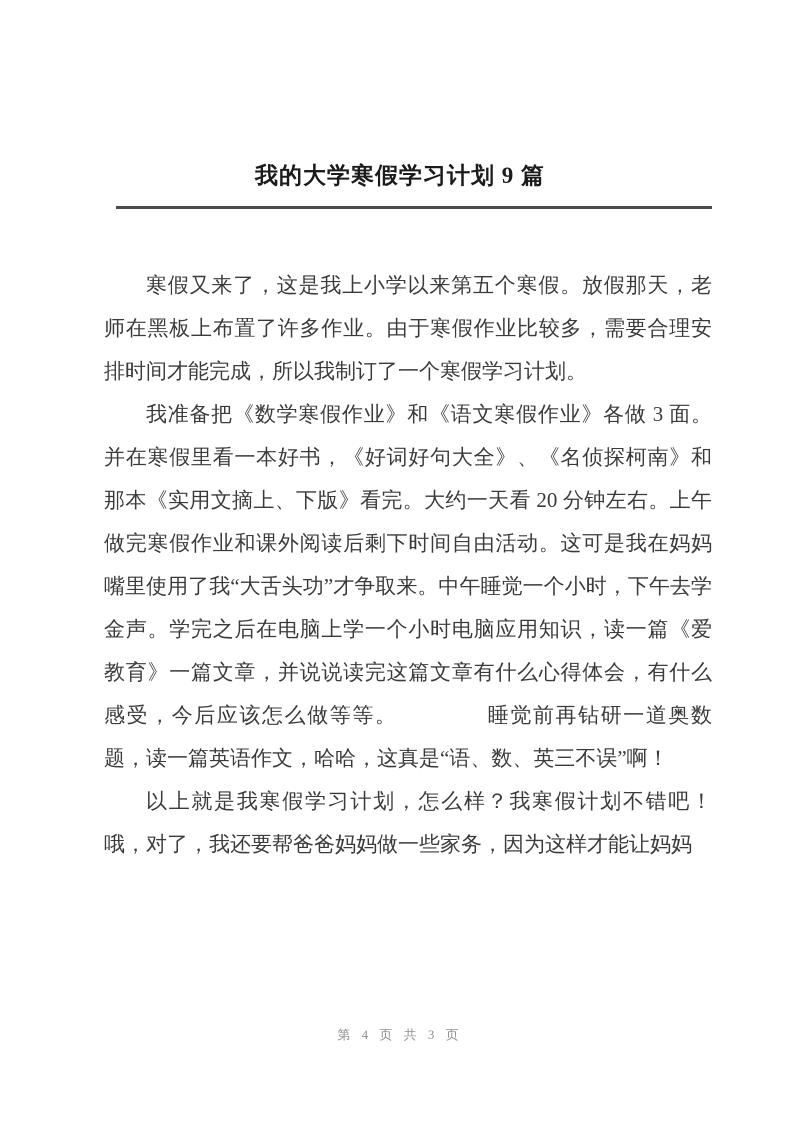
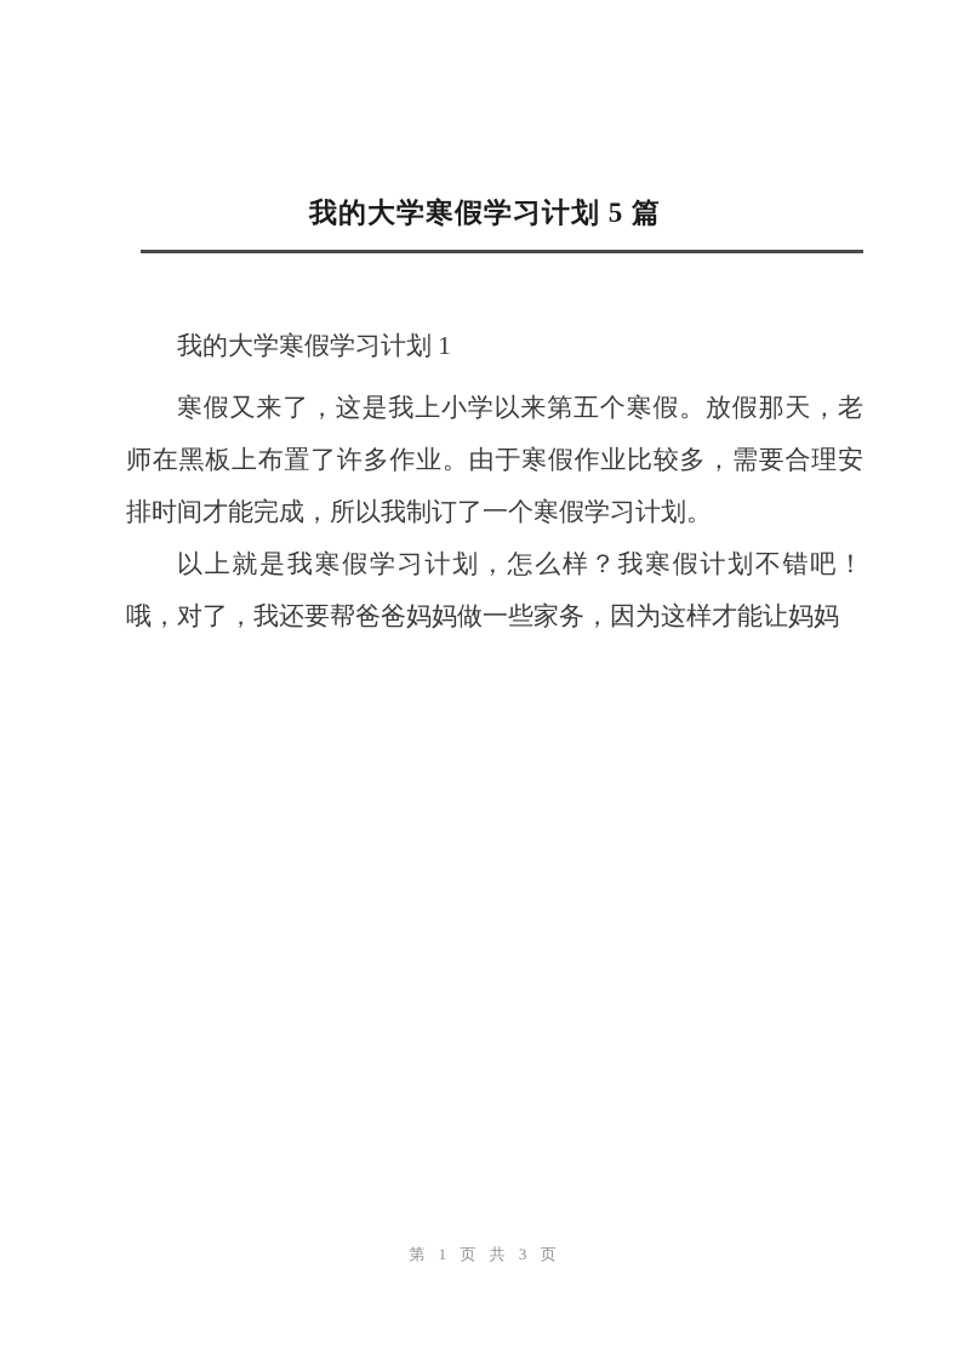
- 我的大学寒假学习计划 9 篇
+ 我的大学寒假学习计划 5 篇
+ 我的大学寒假学习计划 1
  寒假又来了，这是我上小学以来第五个寒假。放假那天，老师在黑板上布置了许多作业。由于寒假作业比较多，需要合理安排时间才能完成，所以我制订了一个寒假学习计划。
- 我准备把《数学寒假作业》和《语文寒假作业》各做 3 面。并在寒假里看一本好书，《好词好句大全》、《名侦探柯南》和那本《实用文摘上、下版》看完。大约一天看 20 分钟左右。上午做完寒假作业和课外阅读后剩下时间自由活动。这可是我在妈妈嘴里使用了我“大舌头功”才争取来。中午睡觉一个小时，下午去学金声。学完之后在电脑上学一个小时电脑应用知识，读一篇《爱教育》一篇文章，并说说读完这篇文章有什么心得体会，有什么感受，今后应该怎么做等等。 睡觉前再钻研一道奥数题，读一篇英语作文，哈哈，这真是“语、数、英三不误”啊！
  以上就是我寒假学习计划，怎么样？我寒假计划不错吧！哦，对了，我还要帮爸爸妈妈做一些家务，因为这样才能让妈妈
- 第 4 页 共 3 页
+ 第 1 页 共 3 页
